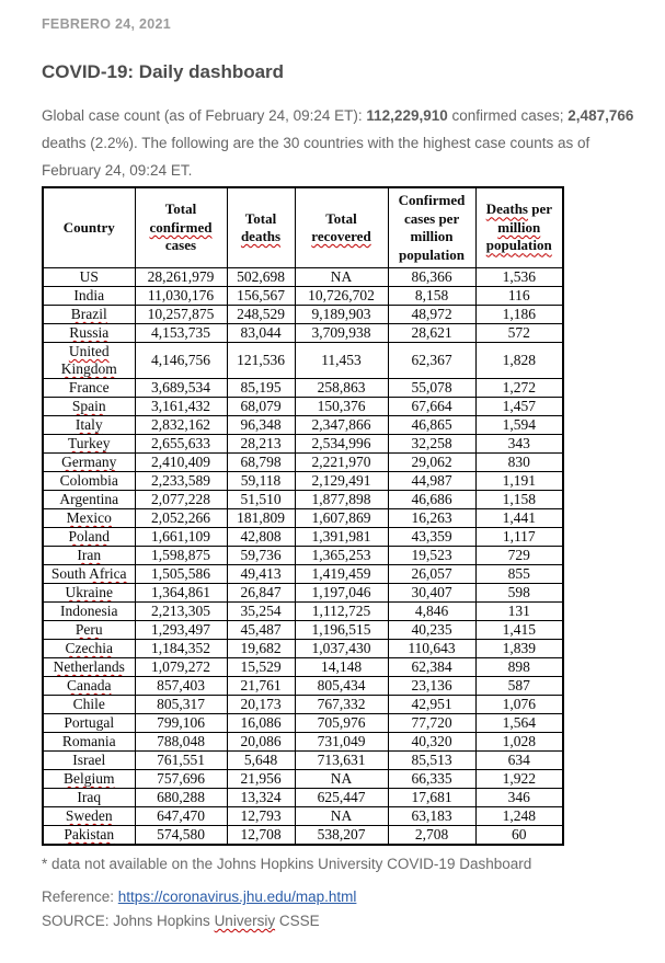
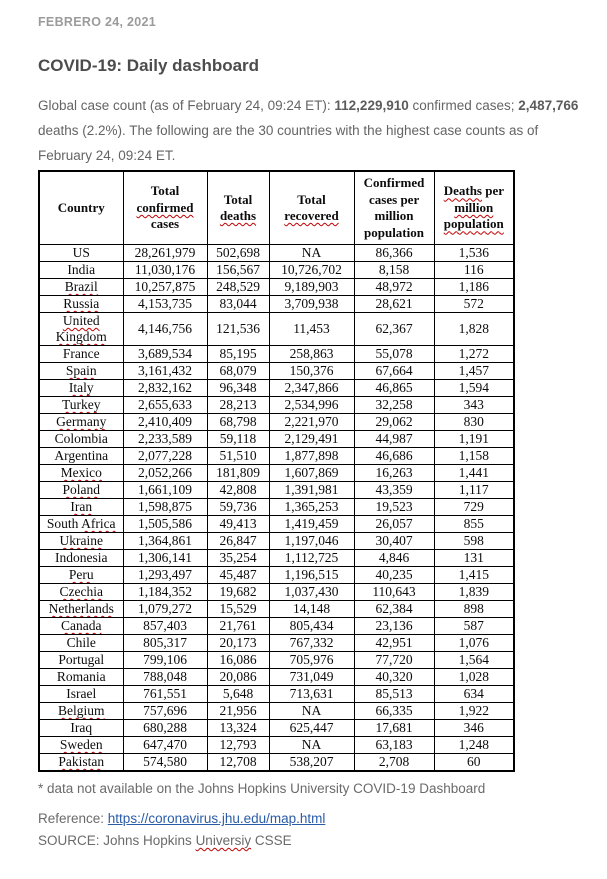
  FEBRERO 24, 2021
  COVID-19: Daily dashboard
  Global case count (as of February 24, 09:24 ET): 112,229,910 confirmed cases; 2,487,766 deaths (2.2%). The following are the 30 countries with the highest case counts as of February 24, 09:24 ET.
  Country	Total confirmed cases	Total deaths	Total recovered	Confirmed cases per million population	Deaths per million population
  US	28,261,979	502,698	NA	86,366	1,536
  India	11,030,176	156,567	10,726,702	8,158	116
  Brazil	10,257,875	248,529	9,189,903	48,972	1,186
  Russia	4,153,735	83,044	3,709,938	28,621	572
  United Kingdom	4,146,756	121,536	11,453	62,367	1,828
  France	3,689,534	85,195	258,863	55,078	1,272
  Spain	3,161,432	68,079	150,376	67,664	1,457
  Italy	2,832,162	96,348	2,347,866	46,865	1,594
  Turkey	2,655,633	28,213	2,534,996	32,258	343
  Germany	2,410,409	68,798	2,221,970	29,062	830
  Colombia	2,233,589	59,118	2,129,491	44,987	1,191
  Argentina	2,077,228	51,510	1,877,898	46,686	1,158
  Mexico	2,052,266	181,809	1,607,869	16,263	1,441
  Poland	1,661,109	42,808	1,391,981	43,359	1,117
  Iran	1,598,875	59,736	1,365,253	19,523	729
  South Africa	1,505,586	49,413	1,419,459	26,057	855
  Ukraine	1,364,861	26,847	1,197,046	30,407	598
- Indonesia	2,213,305	35,254	1,112,725	4,846	131
+ Indonesia	1,306,141	35,254	1,112,725	4,846	131
  Peru	1,293,497	45,487	1,196,515	40,235	1,415
  Czechia	1,184,352	19,682	1,037,430	110,643	1,839
  Netherlands	1,079,272	15,529	14,148	62,384	898
  Canada	857,403	21,761	805,434	23,136	587
  Chile	805,317	20,173	767,332	42,951	1,076
  Portugal	799,106	16,086	705,976	77,720	1,564
  Romania	788,048	20,086	731,049	40,320	1,028
  Israel	761,551	5,648	713,631	85,513	634
  Belgium	757,696	21,956	NA	66,335	1,922
  Iraq	680,288	13,324	625,447	17,681	346
  Sweden	647,470	12,793	NA	63,183	1,248
  Pakistan	574,580	12,708	538,207	2,708	60
  * data not available on the Johns Hopkins University COVID-19 Dashboard
  Reference: https://coronavirus.jhu.edu/map.html
  SOURCE: Johns Hopkins Universiy CSSE
